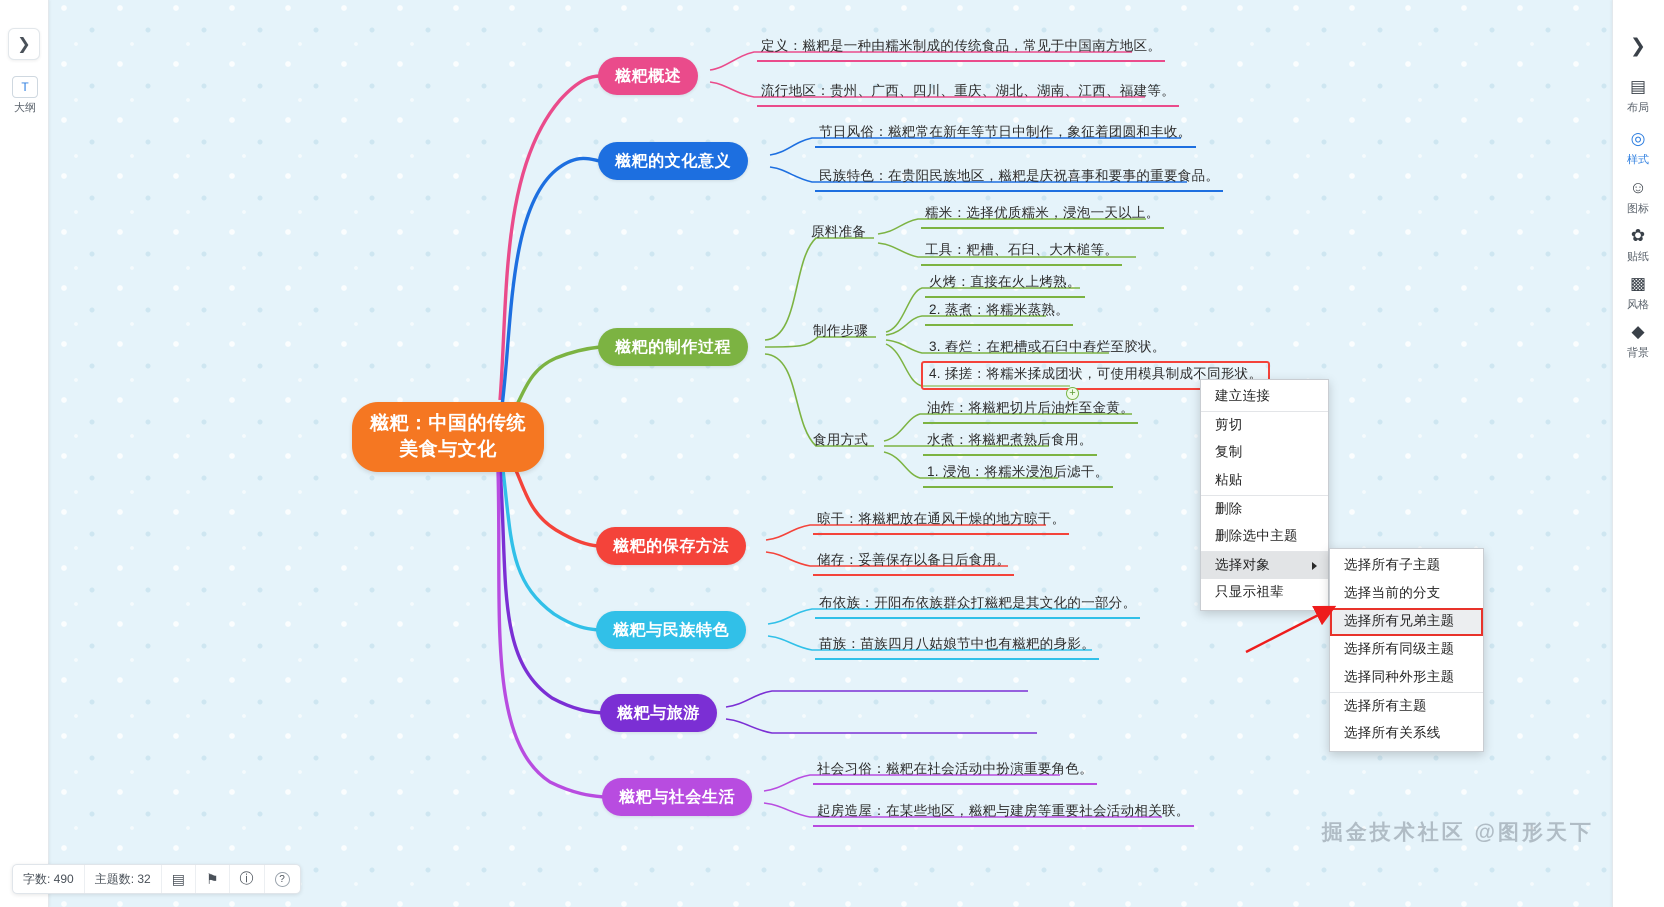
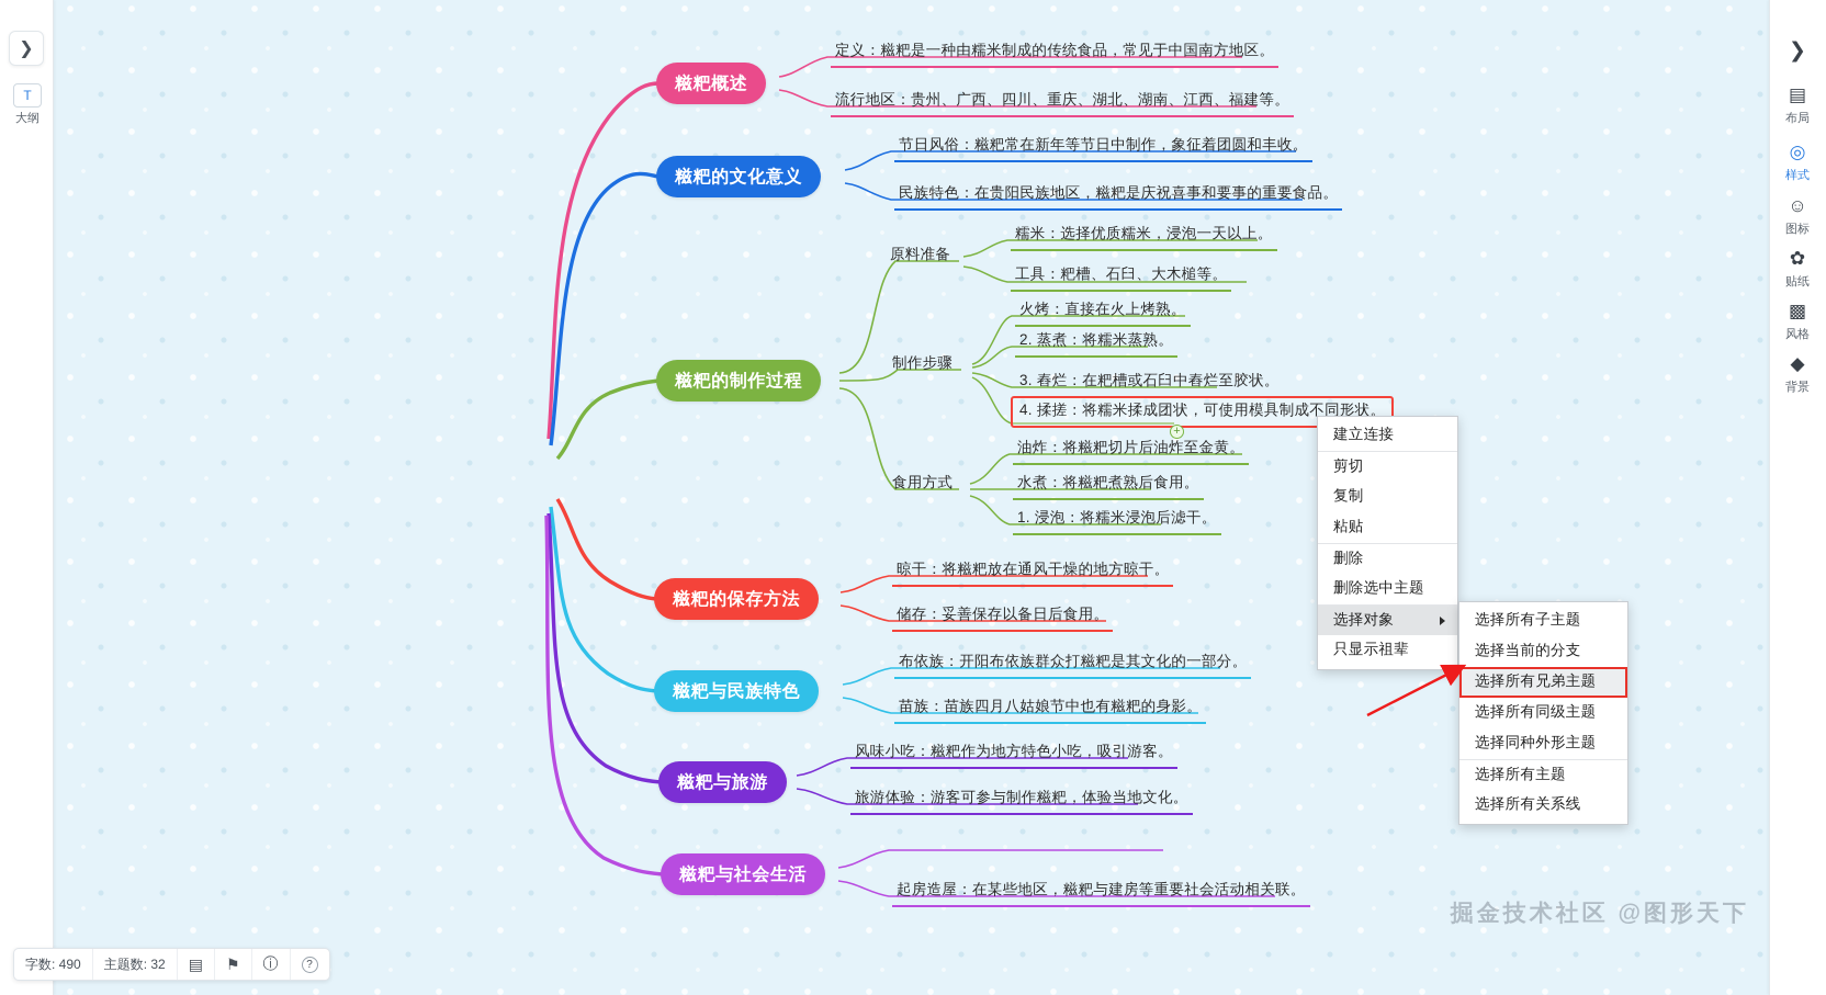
- 糍粑：中国的传统美食与文化
  糍粑概述
  定义：糍粑是一种由糯米制成的传统食品，常见于中国南方地区。
  流行地区：贵州、广西、四川、重庆、湖北、湖南、江西、福建等。
  糍粑的文化意义
  节日风俗：糍粑常在新年等节日中制作，象征着团圆和丰收。
  民族特色：在贵阳民族地区，糍粑是庆祝喜事和要事的重要食品。
  糍粑的制作过程
  原料准备
  糯米：选择优质糯米，浸泡一天以上。
  工具：粑槽、石臼、大木槌等。
  制作步骤
  火烤：直接在火上烤熟。
  2. 蒸煮：将糯米蒸熟。
  3. 舂烂：在粑槽或石臼中舂烂至胶状。
  4. 揉搓：将糯米揉成团状，可使用模具制成不同形状。
  +
  食用方式
  油炸：将糍粑切片后油炸至金黄。
  水煮：将糍粑煮熟后食用。
  1. 浸泡：将糯米浸泡后滤干。
  糍粑的保存方法
  晾干：将糍粑放在通风干燥的地方晾干。
  储存：妥善保存以备日后食用。
  糍粑与民族特色
  布依族：开阳布依族群众打糍粑是其文化的一部分。
  苗族：苗族四月八姑娘节中也有糍粑的身影。
  糍粑与旅游
+ 风味小吃：糍粑作为地方特色小吃，吸引游客。
+ 旅游体验：游客可参与制作糍粑，体验当地文化。
  糍粑与社会生活
- 社会习俗：糍粑在社会活动中扮演重要角色。
  起房造屋：在某些地区，糍粑与建房等重要社会活动相关联。
  掘金技术社区 @图形天下
  ❯
  T
  大纲
  ❯
  ▤
  布局
  ◎
  样式
  ☺
  图标
  ✿
  贴纸
  ▩
  风格
  ◆
  背景
  字数: 490
  主题数: 32
  ▤
  ⚑
  ⓘ
  ?
  建立连接
  剪切
  复制
  粘贴
  删除
  删除选中主题
  选择对象
  只显示祖辈
  选择所有子主题
  选择当前的分支
  选择所有兄弟主题
  选择所有同级主题
  选择同种外形主题
  选择所有主题
  选择所有关系线
